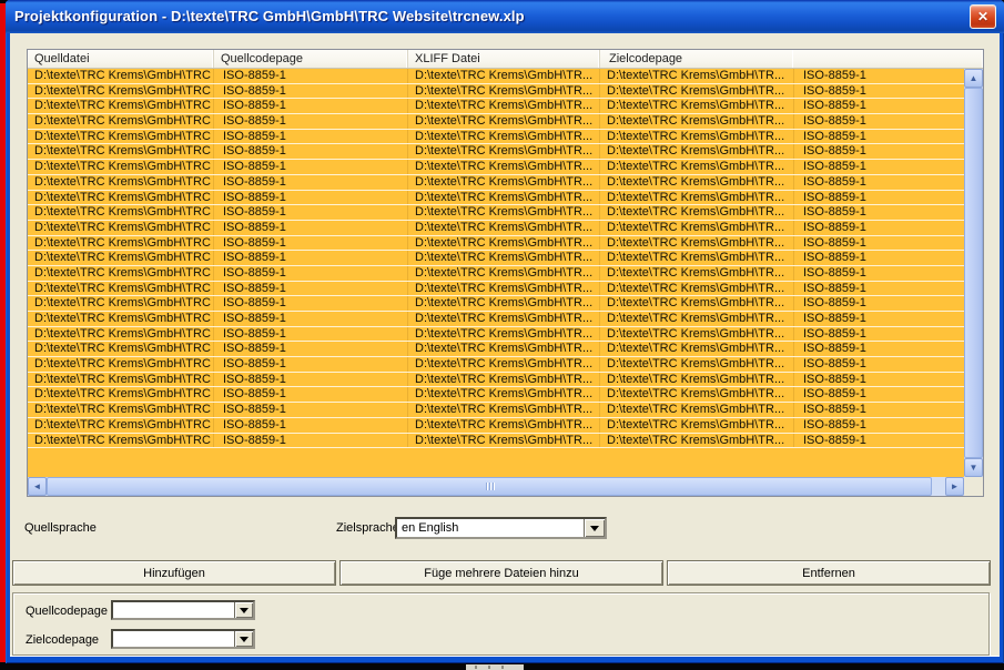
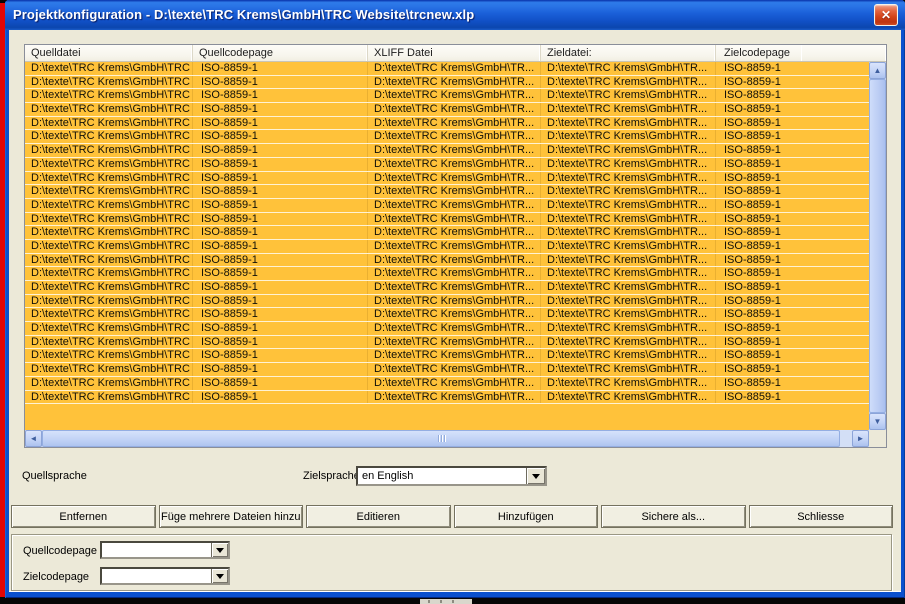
- Projektkonfiguration - D:\texte\TRC GmbH\GmbH\TRC Website\trcnew.xlp
+ Projektkonfiguration - D:\texte\TRC Krems\GmbH\TRC Website\trcnew.xlp
  ✕
  Quelldatei
  Quellcodepage
  XLIFF Datei
+ Zieldatei:
  Zielcodepage
  D:\texte\TRC Krems\GmbH\TRC
  ISO-8859-1
  D:\texte\TRC Krems\GmbH\TR...
  D:\texte\TRC Krems\GmbH\TR...
  ISO-8859-1
  D:\texte\TRC Krems\GmbH\TRC
  ISO-8859-1
  D:\texte\TRC Krems\GmbH\TR...
  D:\texte\TRC Krems\GmbH\TR...
  ISO-8859-1
  D:\texte\TRC Krems\GmbH\TRC
  ISO-8859-1
  D:\texte\TRC Krems\GmbH\TR...
  D:\texte\TRC Krems\GmbH\TR...
  ISO-8859-1
  D:\texte\TRC Krems\GmbH\TRC
  ISO-8859-1
  D:\texte\TRC Krems\GmbH\TR...
  D:\texte\TRC Krems\GmbH\TR...
  ISO-8859-1
  D:\texte\TRC Krems\GmbH\TRC
  ISO-8859-1
  D:\texte\TRC Krems\GmbH\TR...
  D:\texte\TRC Krems\GmbH\TR...
  ISO-8859-1
  D:\texte\TRC Krems\GmbH\TRC
  ISO-8859-1
  D:\texte\TRC Krems\GmbH\TR...
  D:\texte\TRC Krems\GmbH\TR...
  ISO-8859-1
  D:\texte\TRC Krems\GmbH\TRC
  ISO-8859-1
  D:\texte\TRC Krems\GmbH\TR...
  D:\texte\TRC Krems\GmbH\TR...
  ISO-8859-1
  D:\texte\TRC Krems\GmbH\TRC
  ISO-8859-1
  D:\texte\TRC Krems\GmbH\TR...
  D:\texte\TRC Krems\GmbH\TR...
  ISO-8859-1
  D:\texte\TRC Krems\GmbH\TRC
  ISO-8859-1
  D:\texte\TRC Krems\GmbH\TR...
  D:\texte\TRC Krems\GmbH\TR...
  ISO-8859-1
  D:\texte\TRC Krems\GmbH\TRC
  ISO-8859-1
  D:\texte\TRC Krems\GmbH\TR...
  D:\texte\TRC Krems\GmbH\TR...
  ISO-8859-1
  D:\texte\TRC Krems\GmbH\TRC
  ISO-8859-1
  D:\texte\TRC Krems\GmbH\TR...
  D:\texte\TRC Krems\GmbH\TR...
  ISO-8859-1
  D:\texte\TRC Krems\GmbH\TRC
  ISO-8859-1
  D:\texte\TRC Krems\GmbH\TR...
  D:\texte\TRC Krems\GmbH\TR...
  ISO-8859-1
  D:\texte\TRC Krems\GmbH\TRC
  ISO-8859-1
  D:\texte\TRC Krems\GmbH\TR...
  D:\texte\TRC Krems\GmbH\TR...
  ISO-8859-1
  D:\texte\TRC Krems\GmbH\TRC
  ISO-8859-1
  D:\texte\TRC Krems\GmbH\TR...
  D:\texte\TRC Krems\GmbH\TR...
  ISO-8859-1
  D:\texte\TRC Krems\GmbH\TRC
  ISO-8859-1
  D:\texte\TRC Krems\GmbH\TR...
  D:\texte\TRC Krems\GmbH\TR...
  ISO-8859-1
  D:\texte\TRC Krems\GmbH\TRC
  ISO-8859-1
  D:\texte\TRC Krems\GmbH\TR...
  D:\texte\TRC Krems\GmbH\TR...
  ISO-8859-1
  D:\texte\TRC Krems\GmbH\TRC
  ISO-8859-1
  D:\texte\TRC Krems\GmbH\TR...
  D:\texte\TRC Krems\GmbH\TR...
  ISO-8859-1
  D:\texte\TRC Krems\GmbH\TRC
  ISO-8859-1
  D:\texte\TRC Krems\GmbH\TR...
  D:\texte\TRC Krems\GmbH\TR...
  ISO-8859-1
  D:\texte\TRC Krems\GmbH\TRC
  ISO-8859-1
  D:\texte\TRC Krems\GmbH\TR...
  D:\texte\TRC Krems\GmbH\TR...
  ISO-8859-1
  D:\texte\TRC Krems\GmbH\TRC
  ISO-8859-1
  D:\texte\TRC Krems\GmbH\TR...
  D:\texte\TRC Krems\GmbH\TR...
  ISO-8859-1
  D:\texte\TRC Krems\GmbH\TRC
  ISO-8859-1
  D:\texte\TRC Krems\GmbH\TR...
  D:\texte\TRC Krems\GmbH\TR...
  ISO-8859-1
  D:\texte\TRC Krems\GmbH\TRC
  ISO-8859-1
  D:\texte\TRC Krems\GmbH\TR...
  D:\texte\TRC Krems\GmbH\TR...
  ISO-8859-1
  D:\texte\TRC Krems\GmbH\TRC
  ISO-8859-1
  D:\texte\TRC Krems\GmbH\TR...
  D:\texte\TRC Krems\GmbH\TR...
  ISO-8859-1
  D:\texte\TRC Krems\GmbH\TRC
  ISO-8859-1
  D:\texte\TRC Krems\GmbH\TR...
  D:\texte\TRC Krems\GmbH\TR...
  ISO-8859-1
  D:\texte\TRC Krems\GmbH\TRC
  ISO-8859-1
  D:\texte\TRC Krems\GmbH\TR...
  D:\texte\TRC Krems\GmbH\TR...
  ISO-8859-1
  ▲
  ▼
  ◄
  ►
  Quellsprache
  Zielsprach
  en English
- Hinzufügen
+ Entfernen
  Füge mehrere Dateien hinzu
+ Editieren
- Entfernen
+ Hinzufügen
+ Sichere als...
+ Schliesse
  Quellcodepage
  Zielcodepage
